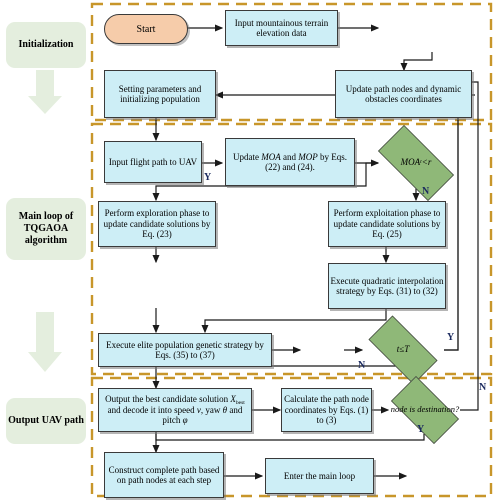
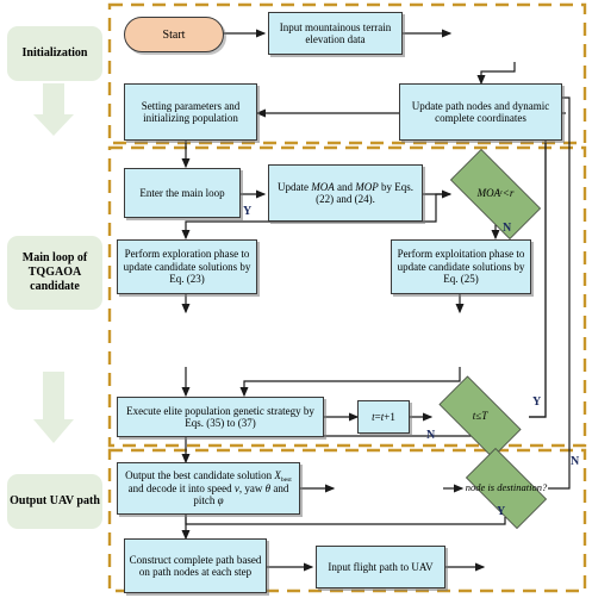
  Initialization
- Main loop of TQGAOA algorithm
+ Main loop of TQGAOA candidate
  Output UAV path
  Start
  Input mountainous terrain elevation data
  Setting parameters and initializing population
- Update path nodes and dynamic obstacles coordinates
+ Update path nodes and dynamic complete coordinates
- Input flight path to UAV
+ Enter the main loop
  Update MOA and MOP by Eqs. (22) and (24).
  MOA <r
  Perform exploration phase to update candidate solutions by Eq. (23)
  Perform exploitation phase to update candidate solutions by Eq. (25)
- Execute quadratic interpolation strategy by Eqs. (31) to (32)
  Execute elite population genetic strategy by Eqs. (35) to (37)
+ t=t+1
  t≤T
  Output the best candidate solution X and decode it into speed v, yaw θ and pitch φ
- Calculate the path node coordinates by Eqs. (1) to (3)
  node is destination?
  Construct complete path based on path nodes at each step
- Enter the main loop
+ Input flight path to UAV
  Y
  N
  Y
  N
  Y
  N
